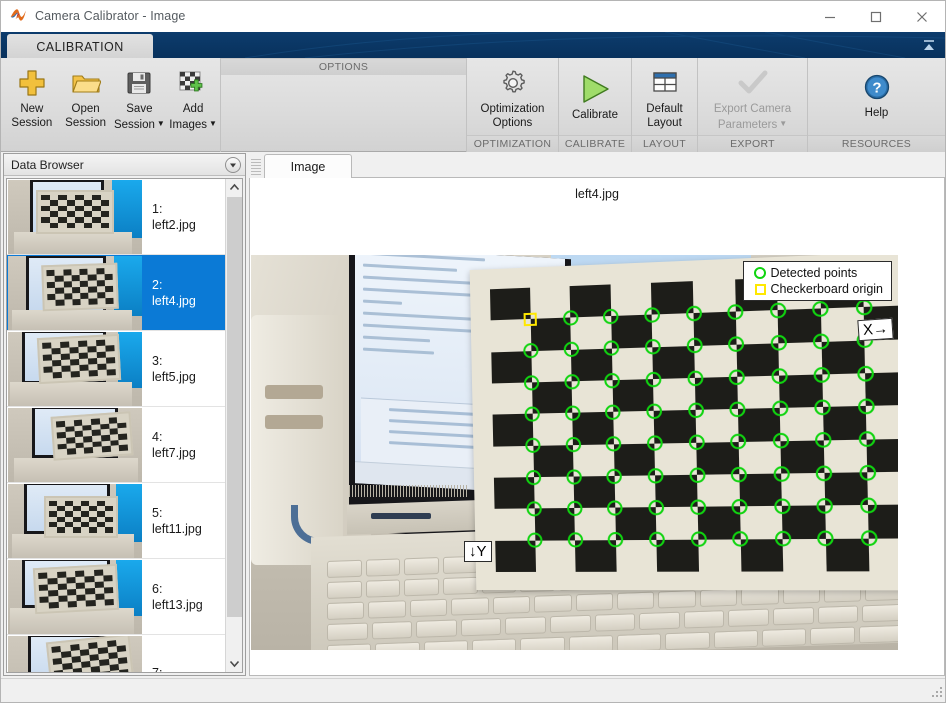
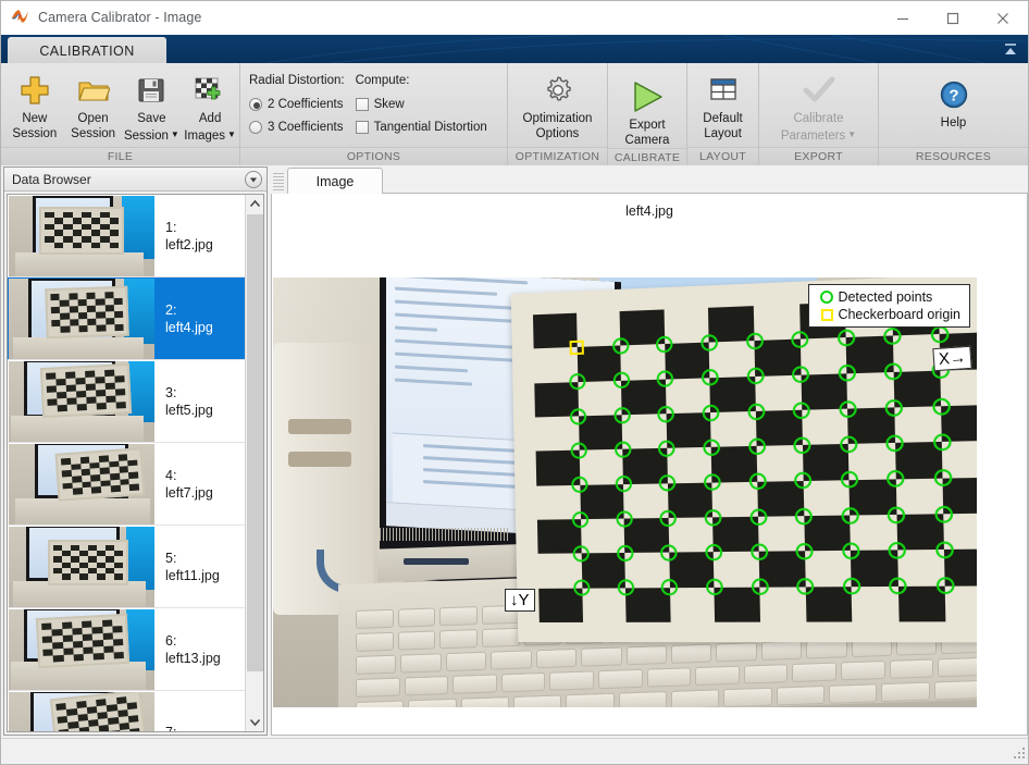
  Camera Calibrator - Image
  CALIBRATION
  New
  Session
  Open
  Session
  Save
  Session ▼
  Add
  Images ▼
+ FILE
+ Radial Distortion:
+ 2 Coefficients
+ 3 Coefficients
+ Compute:
+ Skew
+ Tangential Distortion
  OPTIONS
  Optimization
  Options
  OPTIMIZATION
- Calibrate
+ Export Camera
  CALIBRATE
  Default
  Layout
  LAYOUT
- Export Camera
+ Calibrate
  Parameters ▼
  EXPORT
  ?
  Help
  RESOURCES
  Data Browser
  1:
  left2.jpg
  2:
  left4.jpg
  3:
  left5.jpg
  4:
  left7.jpg
  5:
  left11.jpg
  6:
  left13.jpg
  Image
  left4.jpg
  ↓Y
  Detected points
  Checkerboard origin
